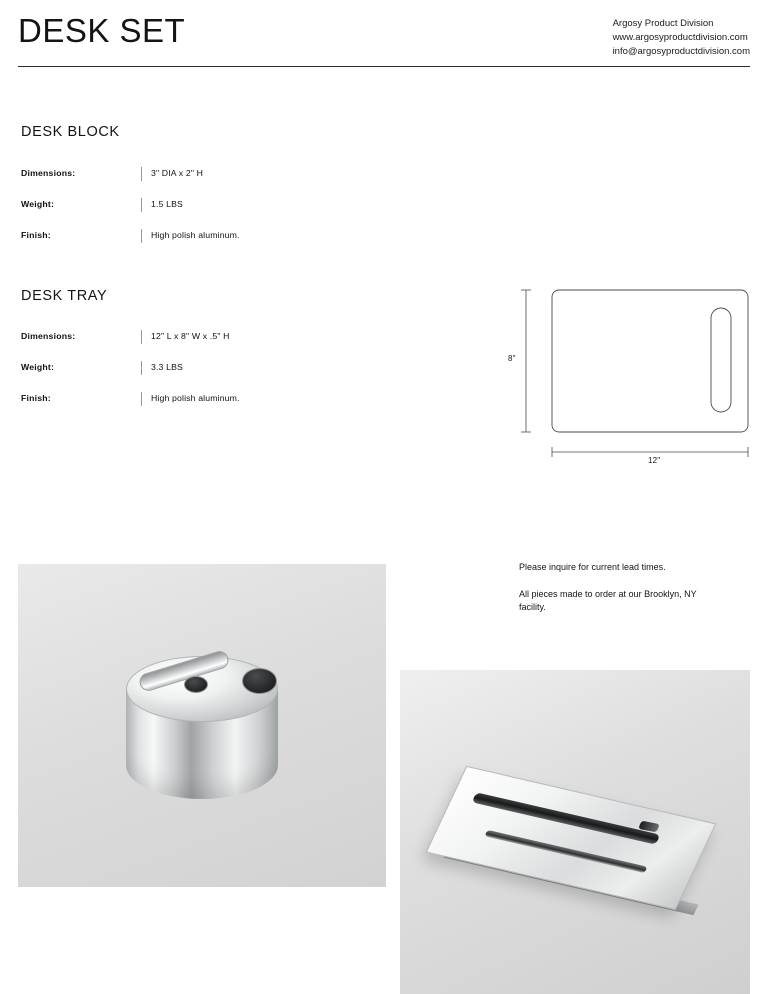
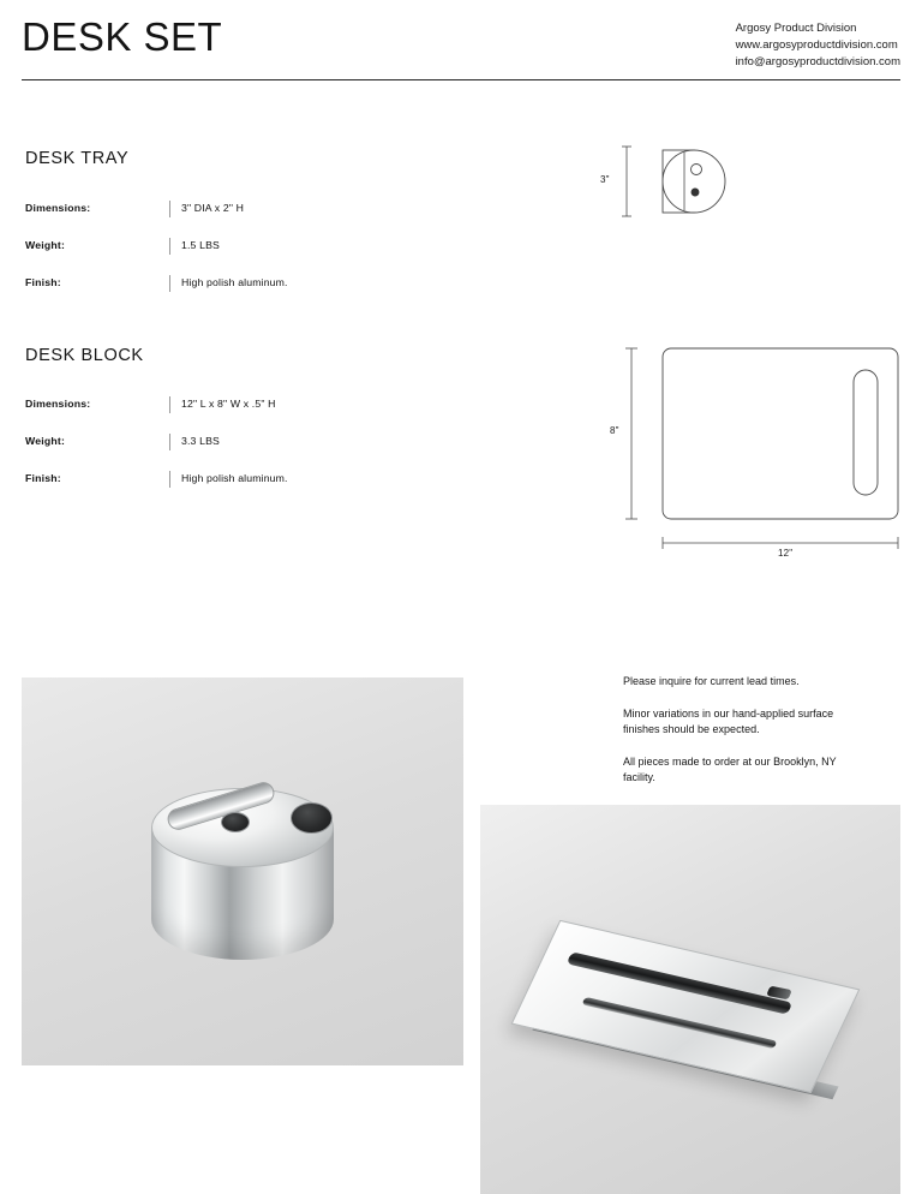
  DESK SET
  Argosy Product Division
  www.argosyproductdivision.com
  info@argosyproductdivision.com
- DESK BLOCK
+ DESK TRAY
  Dimensions:
  3" DIA x 2" H
  Weight:
  1.5 LBS
  Finish:
  High polish aluminum.
+ 3"
- DESK TRAY
+ DESK BLOCK
  Dimensions:
  12" L x 8" W x .5" H
  Weight:
  3.3 LBS
  Finish:
  High polish aluminum.
  8"
  12"
  Please inquire for current lead times.
+ Minor variations in our hand-applied surface finishes should be expected.
  All pieces made to order at our Brooklyn, NY facility.
